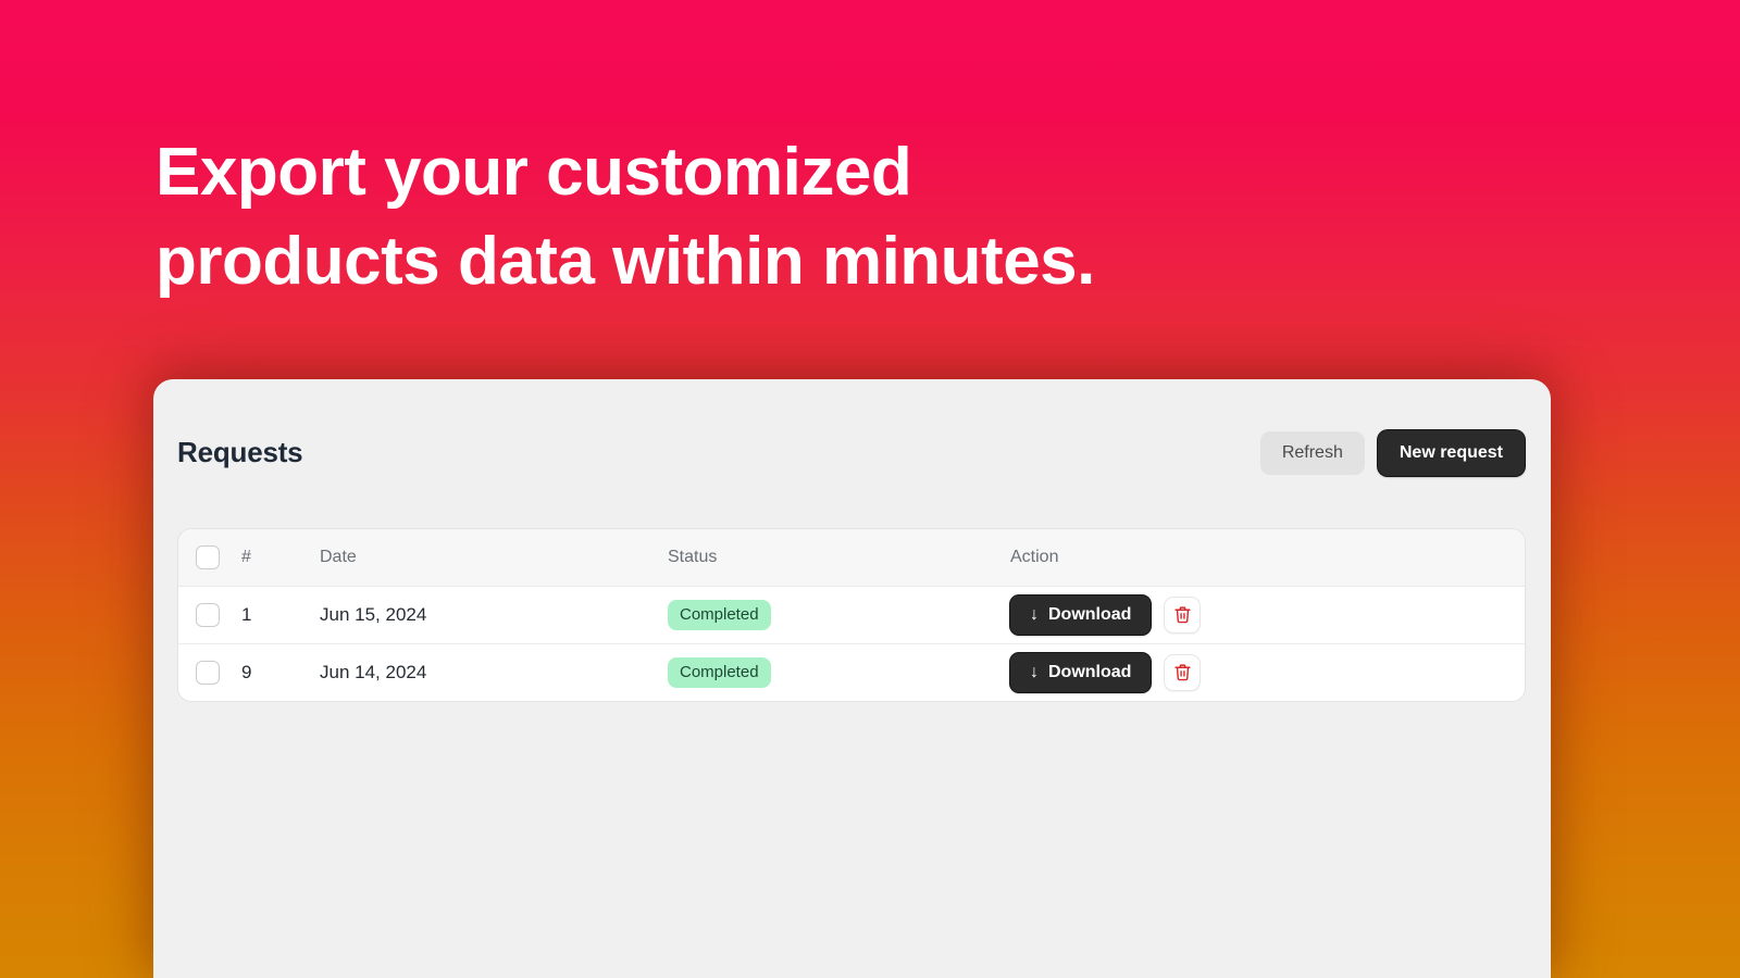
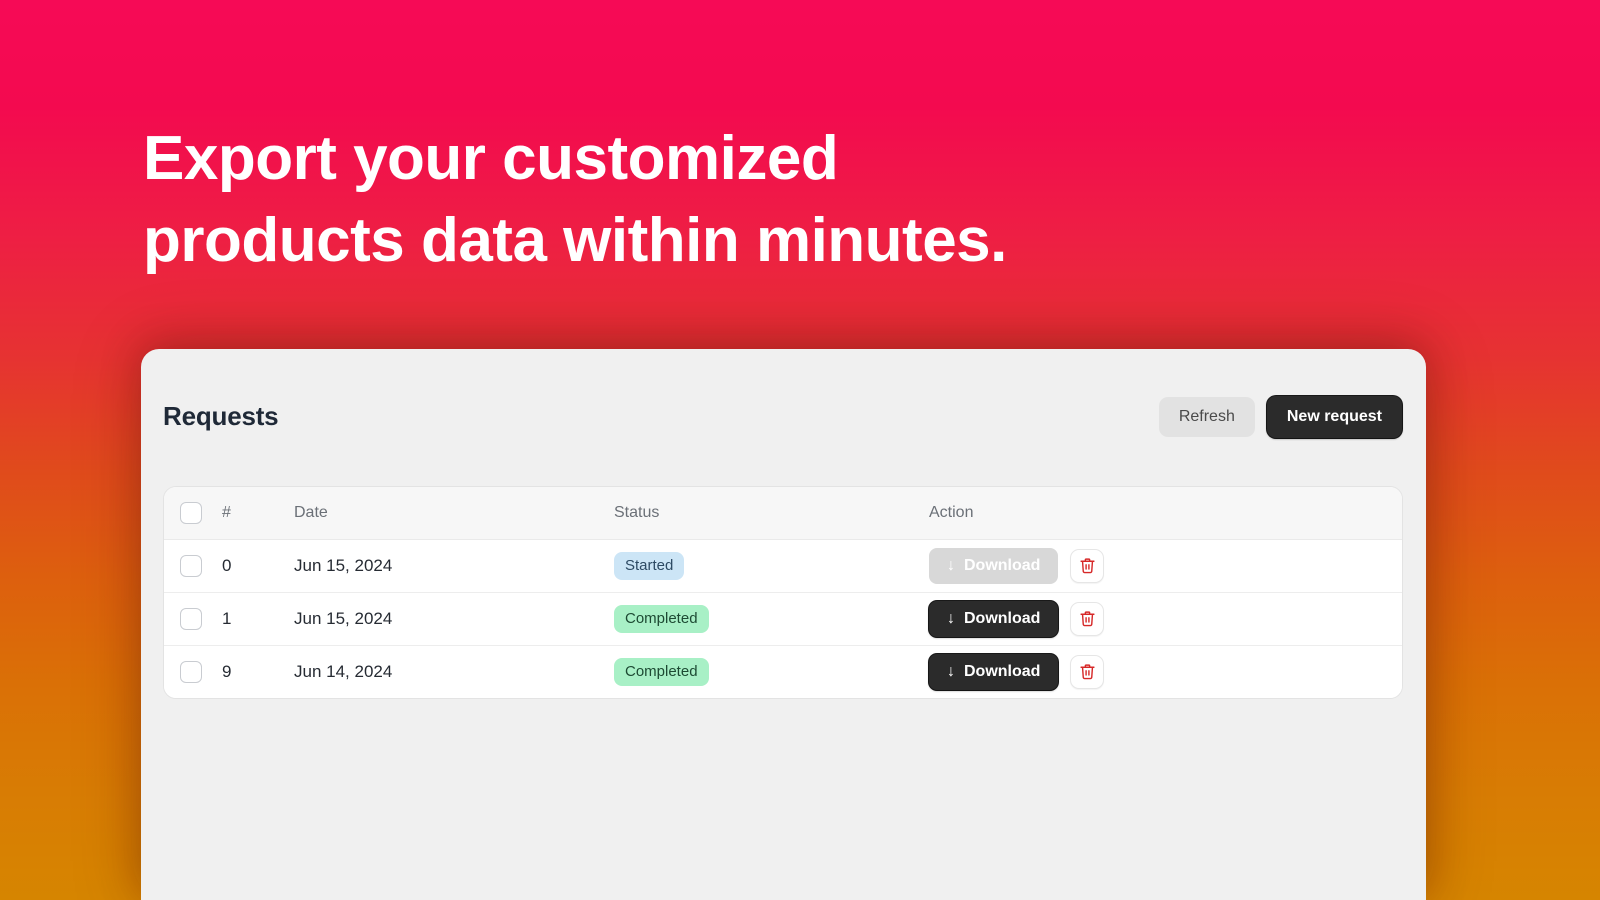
  Export your customized
  products data within minutes.
  Requests
  Refresh
  New request
  	#	Date	Status	Action
+ 	0	Jun 15, 2024	Started	↓ Download
  	1	Jun 15, 2024	Completed	↓ Download
  	9	Jun 14, 2024	Completed	↓ Download
